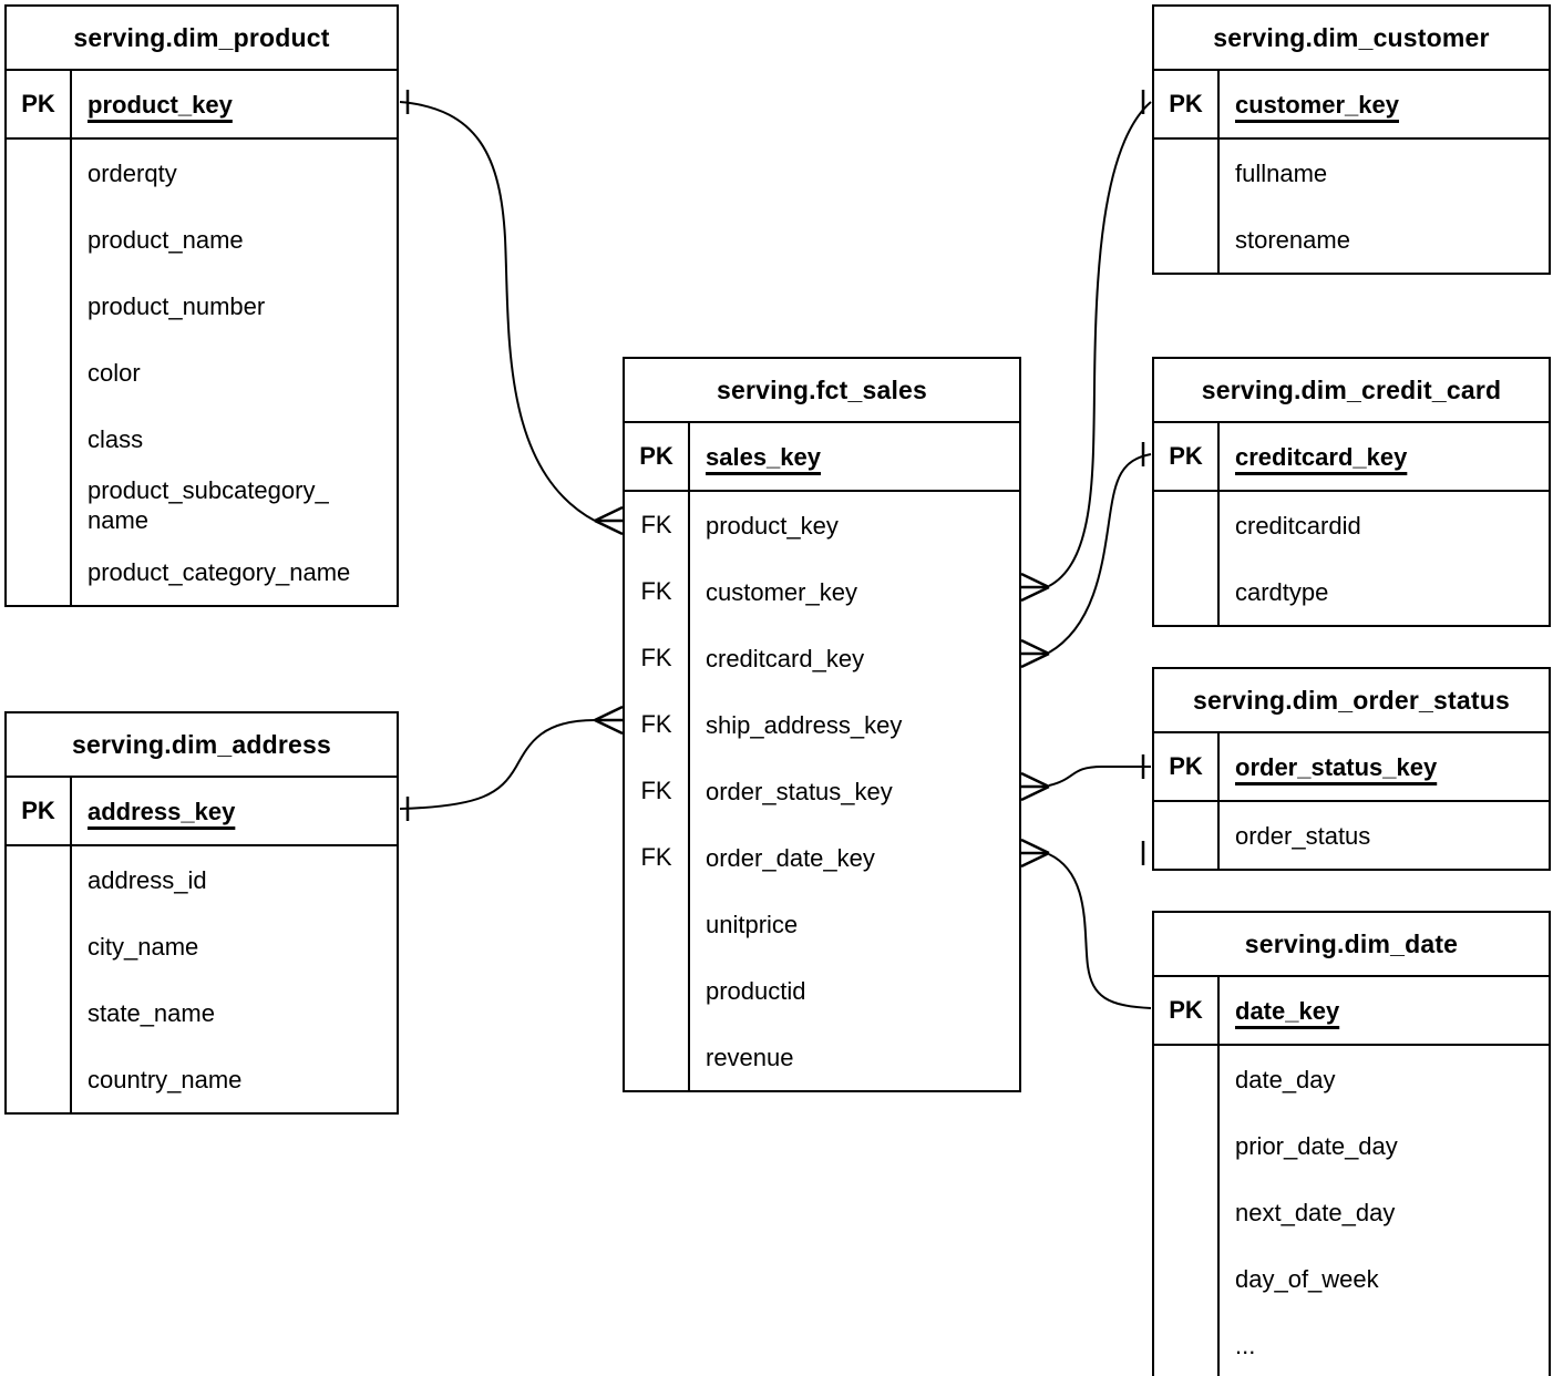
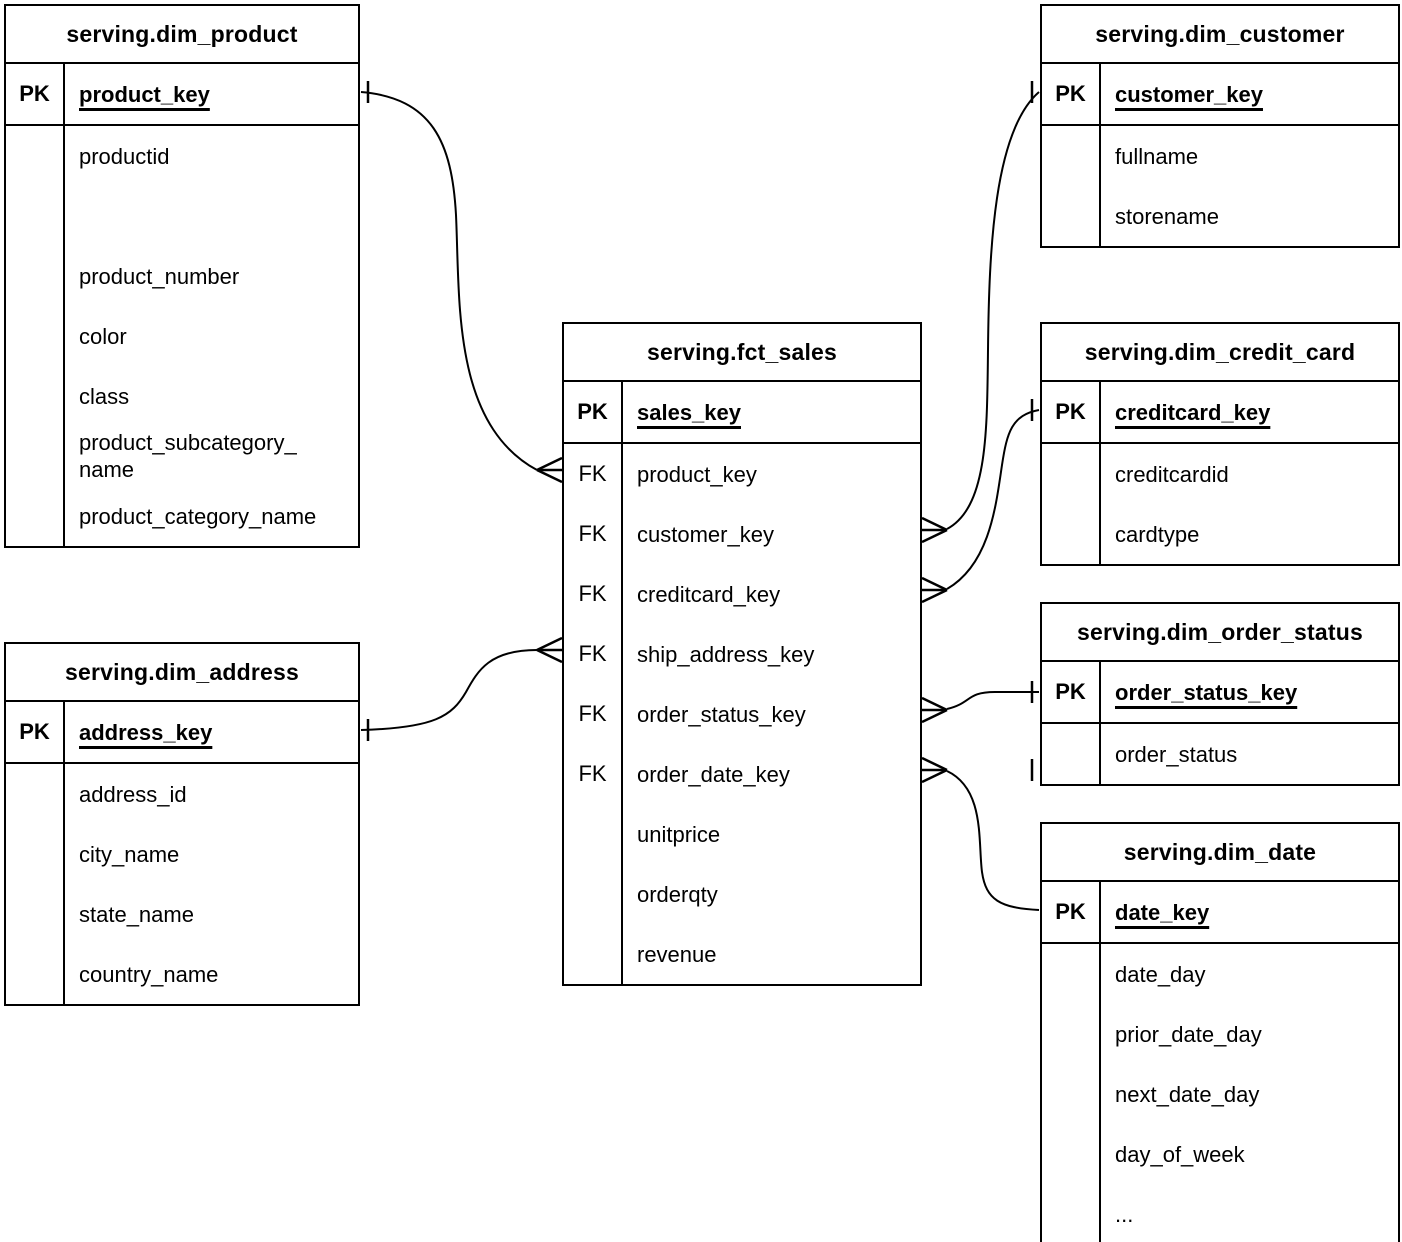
  serving.dim_product
  PK
  product_​key
- orderqty
+ productid
- product_​name
  product_​number
  color
  class
  product_​subcategory_​name
  product_​category_​name
  serving.dim_customer
  PK
  customer_​key
  fullname
  storename
  serving.fct_sales
  PK
  sales_​key
  FK
  product_​key
  FK
  customer_​key
  FK
  creditcard_​key
  FK
  ship_address_​key
  FK
  order_status_​key
  FK
  order_date_​key
  unitprice
- productid
+ orderqty
  revenue
  serving.dim_credit_card
  PK
  creditcard_​key
  creditcardid
  cardtype
  serving.dim_order_status
  PK
  order_​status_​key
  order_status
  serving.dim_address
  PK
  address_​key
  address_​id
  city_​name
  state_​name
  country_​name
  serving.dim_date
  PK
  date_​key
  date_​day
  prior_​date_​day
  next_​date_​day
  day_​of_​week
  ...
